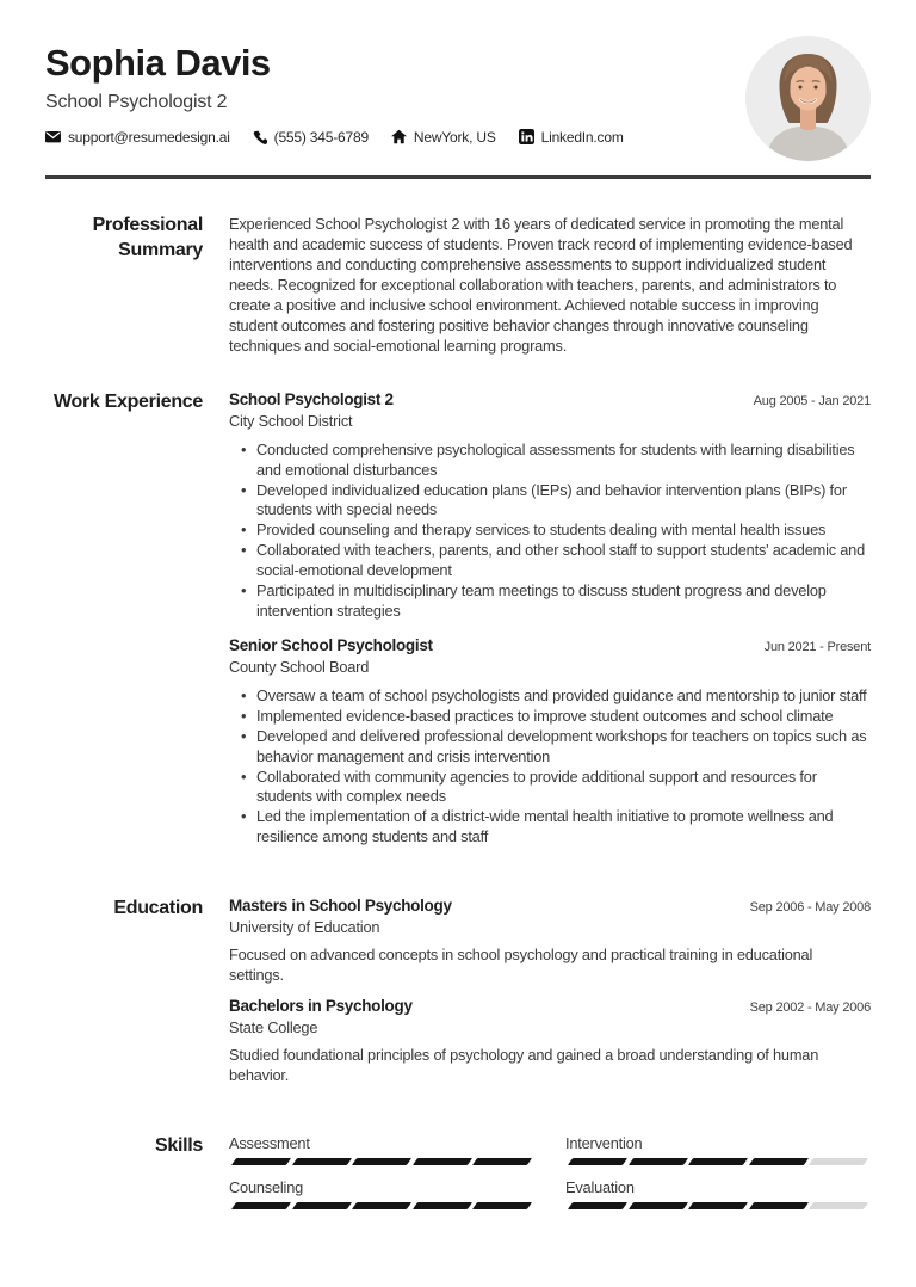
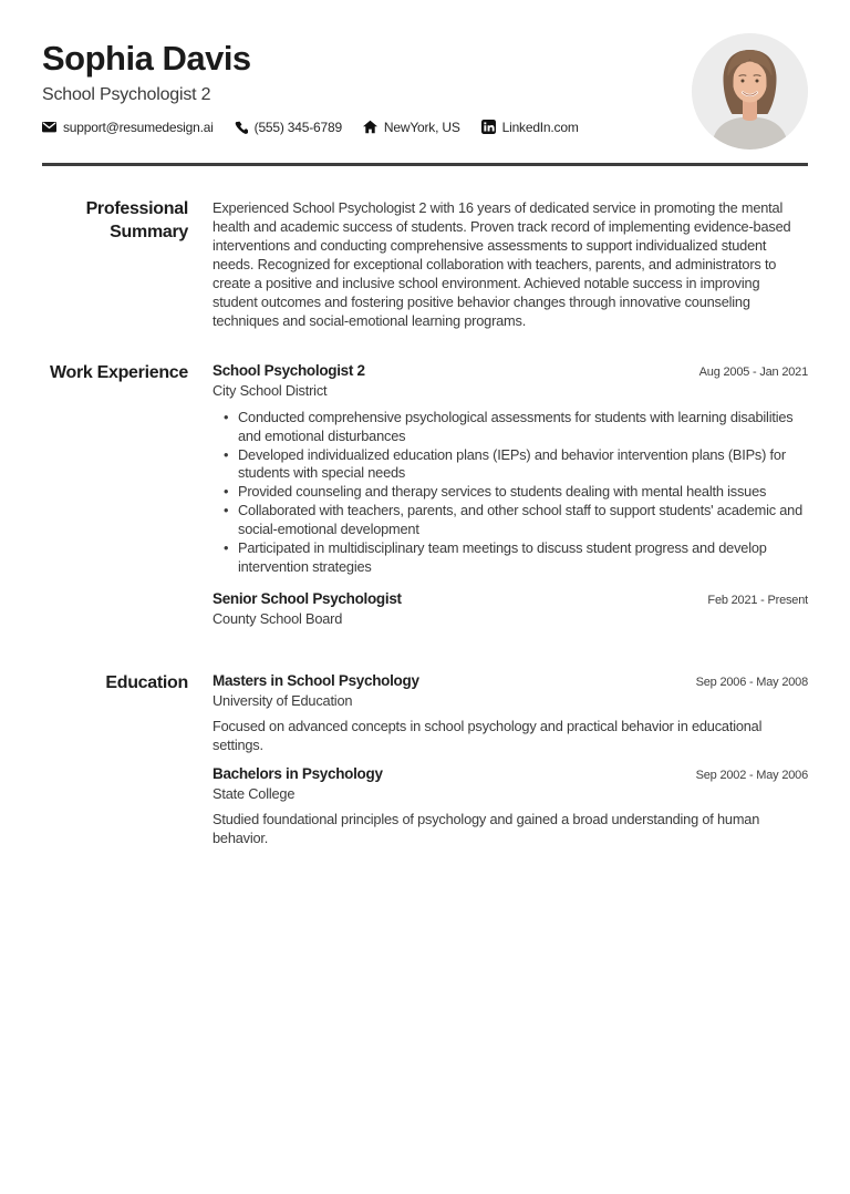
  Sophia Davis
  School Psychologist 2
  support@resumedesign.ai
  (555) 345-6789
  NewYork, US
  LinkedIn.com
  Professional Summary
  Experienced School Psychologist 2 with 16 years of dedicated service in promoting the mental health and academic success of students. Proven track record of implementing evidence-based interventions and conducting comprehensive assessments to support individualized student needs. Recognized for exceptional collaboration with teachers, parents, and administrators to create a positive and inclusive school environment. Achieved notable success in improving student outcomes and fostering positive behavior changes through innovative counseling techniques and social-emotional learning programs.
  Work Experience
  School Psychologist 2
  Aug 2005 - Jan 2021
  City School District
  Conducted comprehensive psychological assessments for students with learning disabilities and emotional disturbances
  Developed individualized education plans (IEPs) and behavior intervention plans (BIPs) for students with special needs
  Provided counseling and therapy services to students dealing with mental health issues
  Collaborated with teachers, parents, and other school staff to support students' academic and social-emotional development
  Participated in multidisciplinary team meetings to discuss student progress and develop intervention strategies
  Senior School Psychologist
- Jun 2021 - Present
+ Feb 2021 - Present
  County School Board
- Oversaw a team of school psychologists and provided guidance and mentorship to junior staff
- Implemented evidence-based practices to improve student outcomes and school climate
- Developed and delivered professional development workshops for teachers on topics such as behavior management and crisis intervention
- Collaborated with community agencies to provide additional support and resources for students with complex needs
- Led the implementation of a district-wide mental health initiative to promote wellness and resilience among students and staff
  Education
  Masters in School Psychology
  Sep 2006 - May 2008
  University of Education
- Focused on advanced concepts in school psychology and practical training in educational settings.
+ Focused on advanced concepts in school psychology and practical behavior in educational settings.
  Bachelors in Psychology
  Sep 2002 - May 2006
  State College
  Studied foundational principles of psychology and gained a broad understanding of human behavior.
- Skills
- Assessment
- Intervention
- Counseling
- Evaluation
